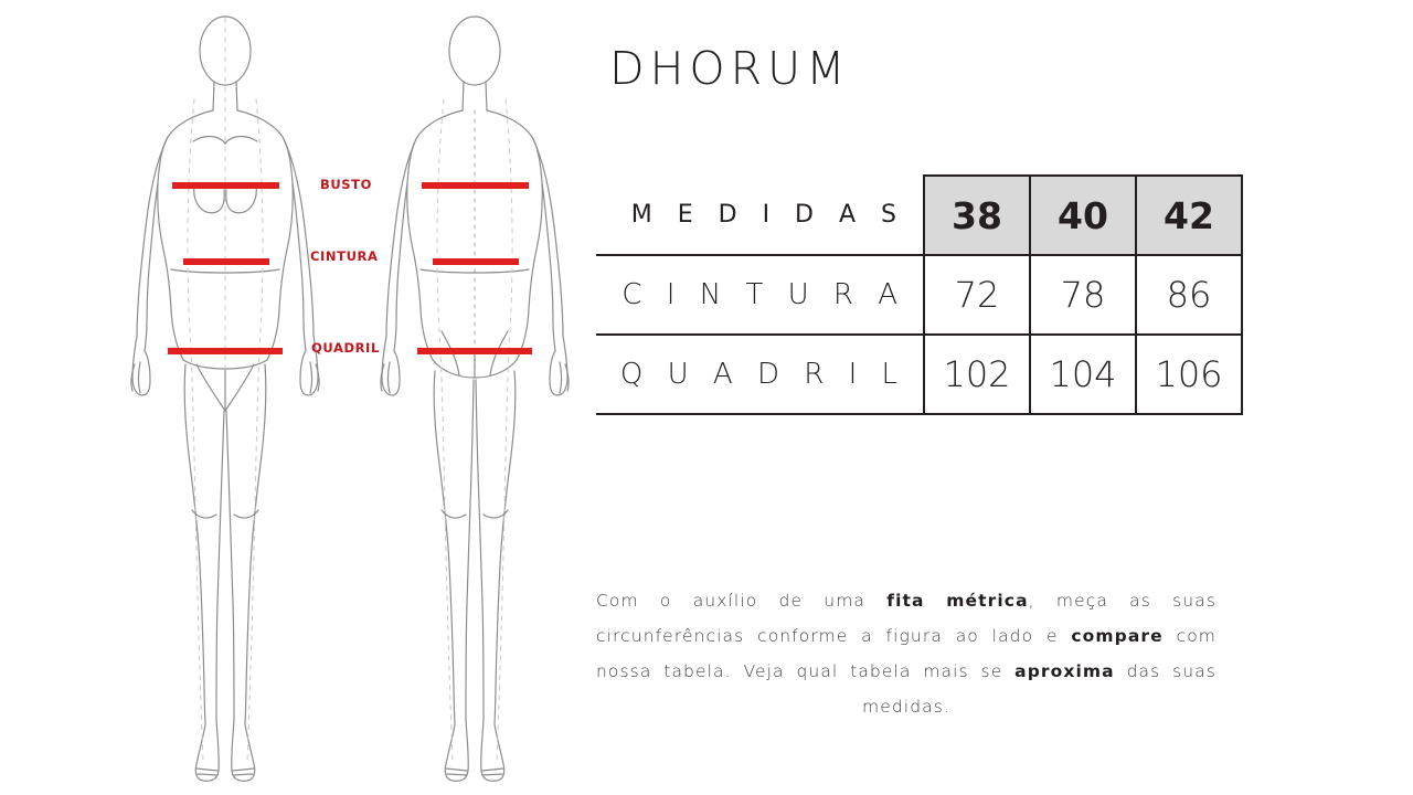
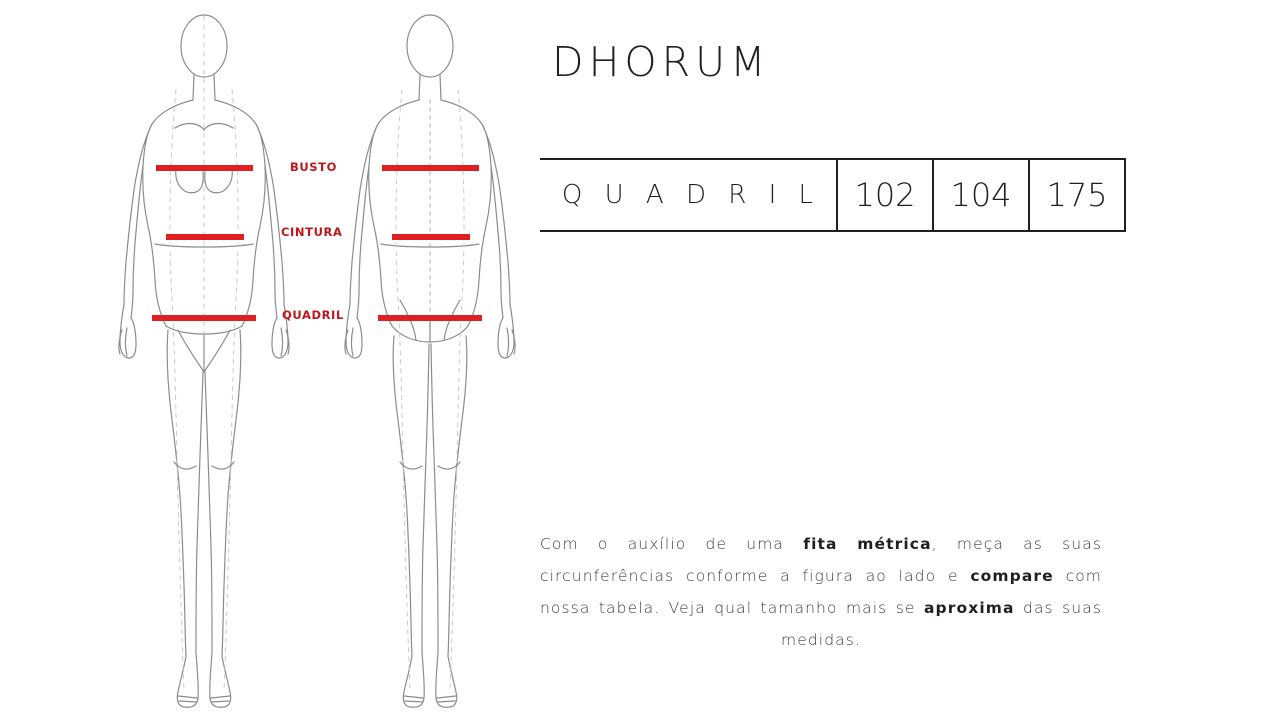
  BUSTO
  CINTURA
  QUADRIL
  DHORUM
- M E D I D A S	38	40	42
- C I N T U R A	72	78	86
- Q U A D R I L	102	104	106
+ Q U A D R I L	102	104	175
- Com o auxílio de uma fita métrica, meça as suas circunferências conforme a figura ao lado e compare com nossa tabela. Veja qual tabela mais se aproxima das suas medidas.
+ Com o auxílio de uma fita métrica, meça as suas circunferências conforme a figura ao lado e compare com nossa tabela. Veja qual tamanho mais se aproxima das suas medidas.
